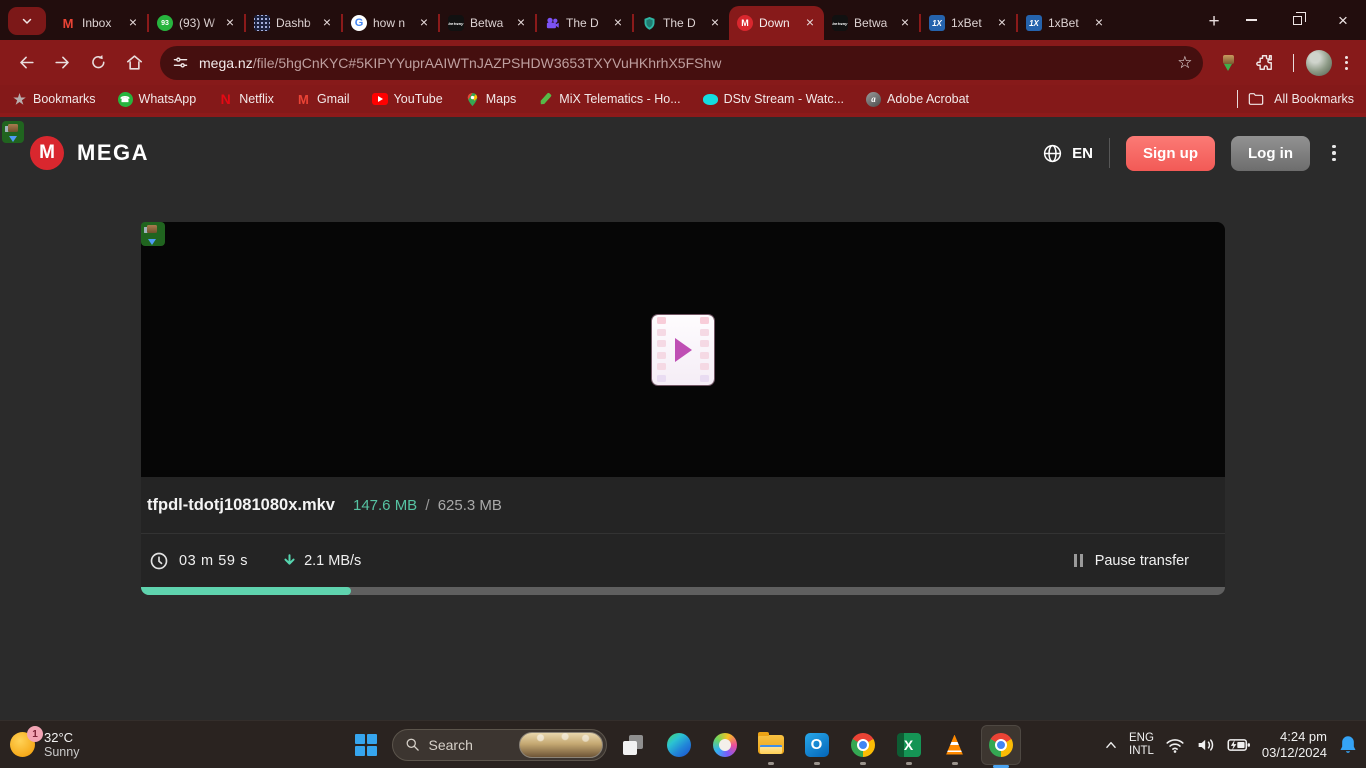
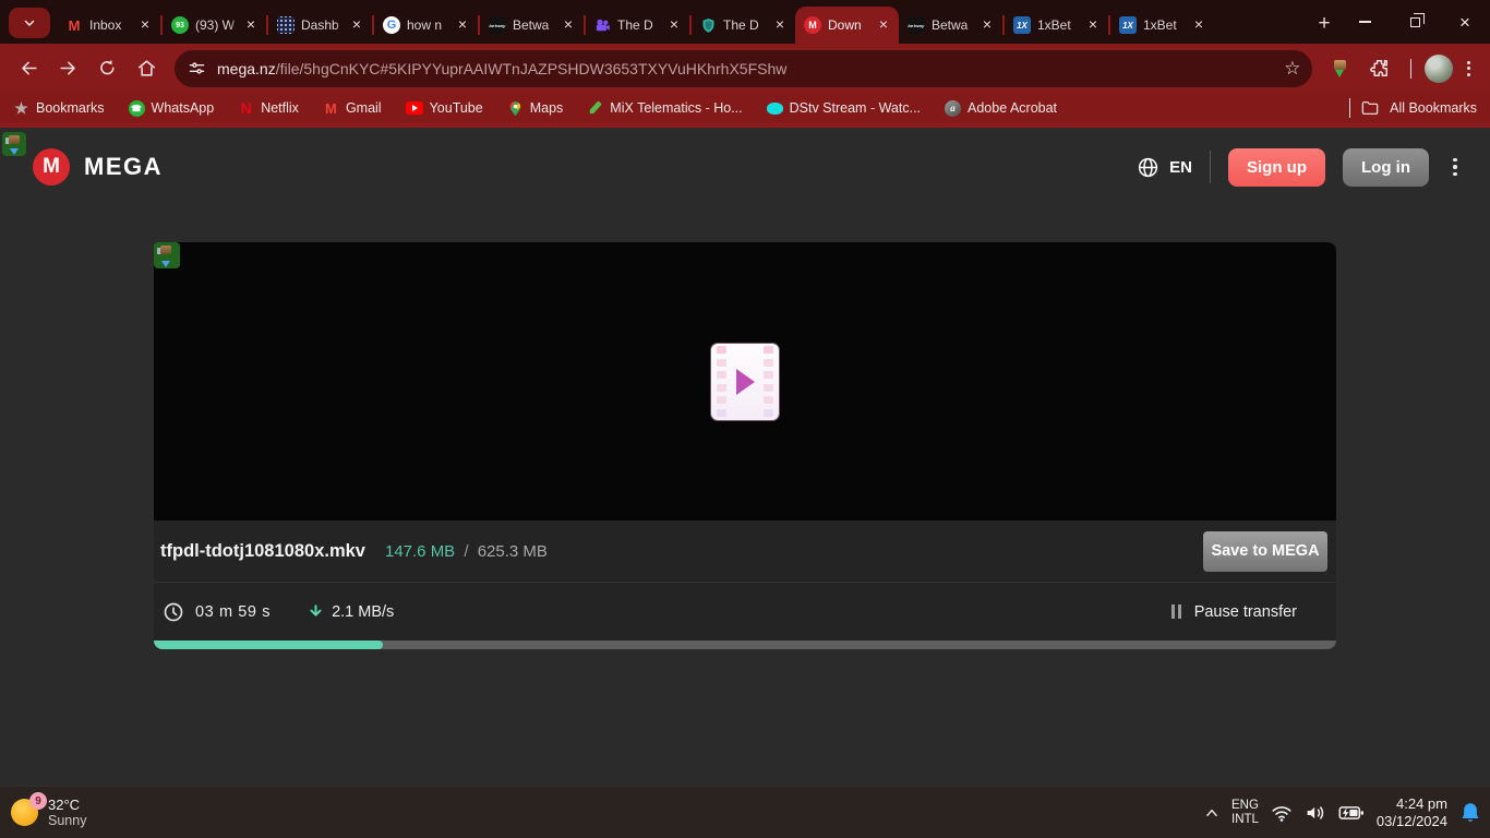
  M
  Inbox
  ×
  (93) W
  ×
  Dashb
  ×
  G
  how n
  ×
  Betwa
  ×
  The D
  ×
  The D
  ×
  M
  Down
  ×
  Betwa
  ×
  1X
  1xBet
  ×
  1X
  1xBet
  ×
  +
  ×
  mega.nz/file/5hgCnKYC#5KIPYYuprAAIWTnJAZPSHDW3653TXYVuHKhrhX5FShw
  ☆
  ★
  Bookmarks
  ☎
  WhatsApp
  N
  Netflix
  M
  Gmail
  YouTube
  Maps
  MiX Telematics - Ho...
  DStv Stream - Watc...
  a
  Adobe Acrobat
  All Bookmarks
  M
  MEGA
  EN
  Sign up
  Log in
  tfpdl-tdotj1081080x.mkv
  147.6 MB / 625.3 MB
+ Save to MEGA
  03 m 59 s
  2.1 MB/s
  Pause transfer
- 1
+ 9
  32°C
  Sunny
- Search
- O
- X
  ENG
  INTL
  4:24 pm
  03/12/2024
